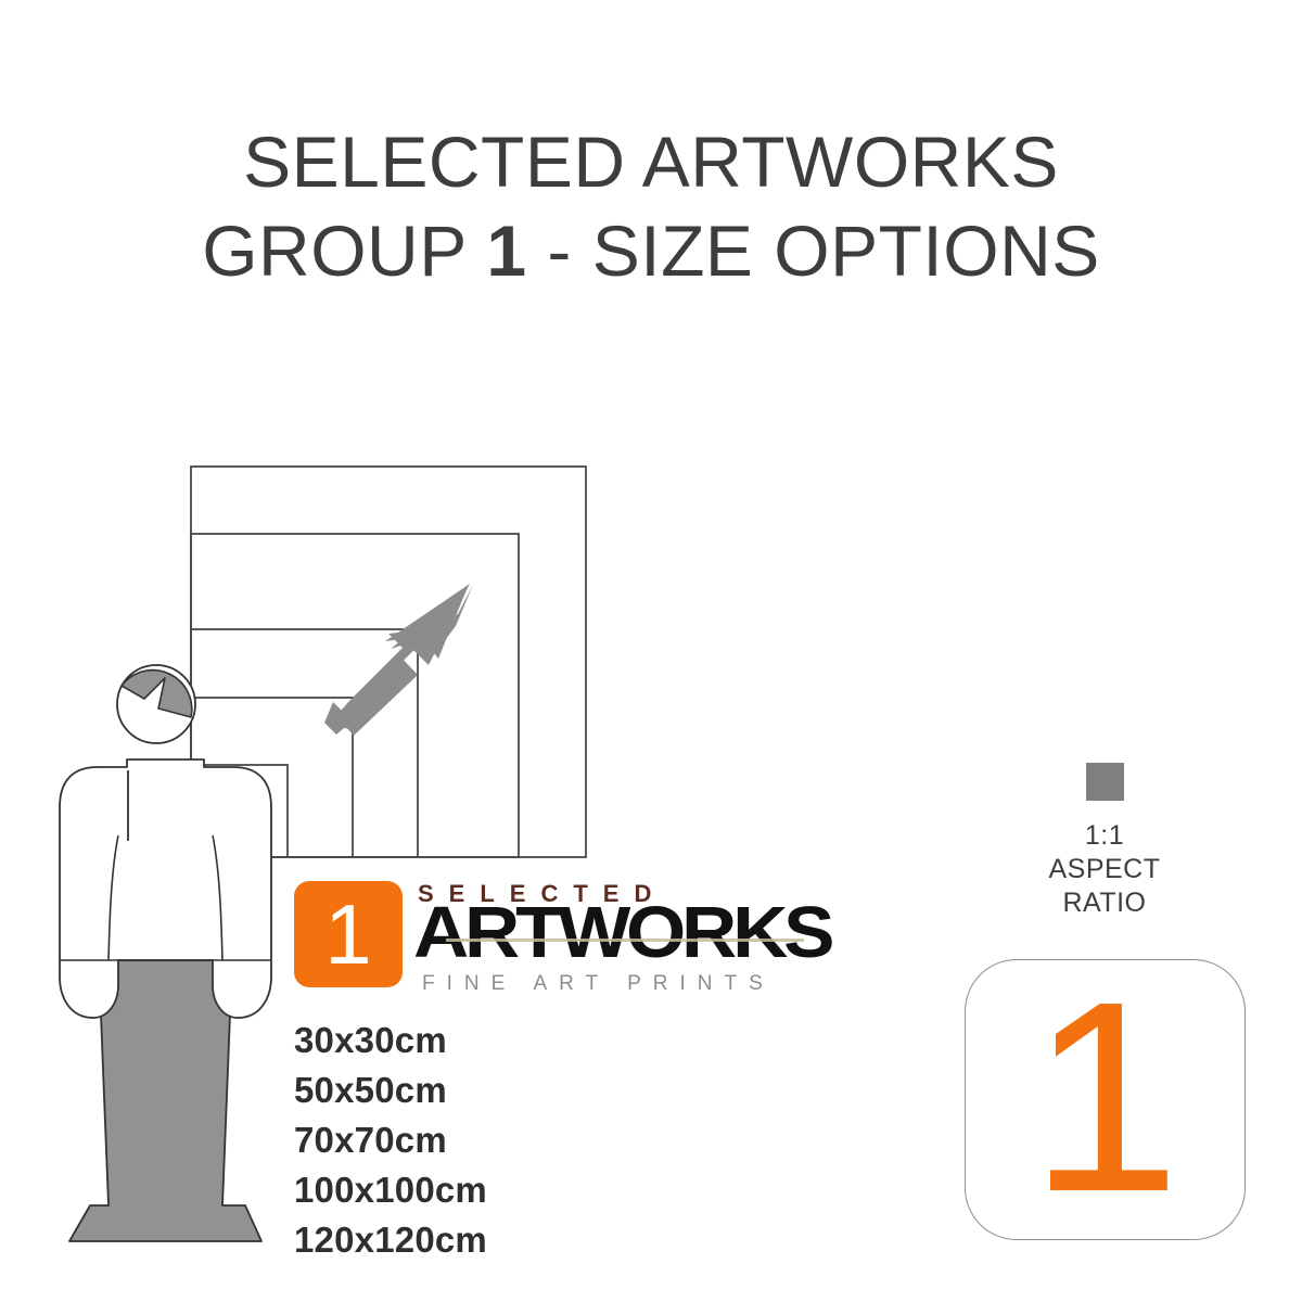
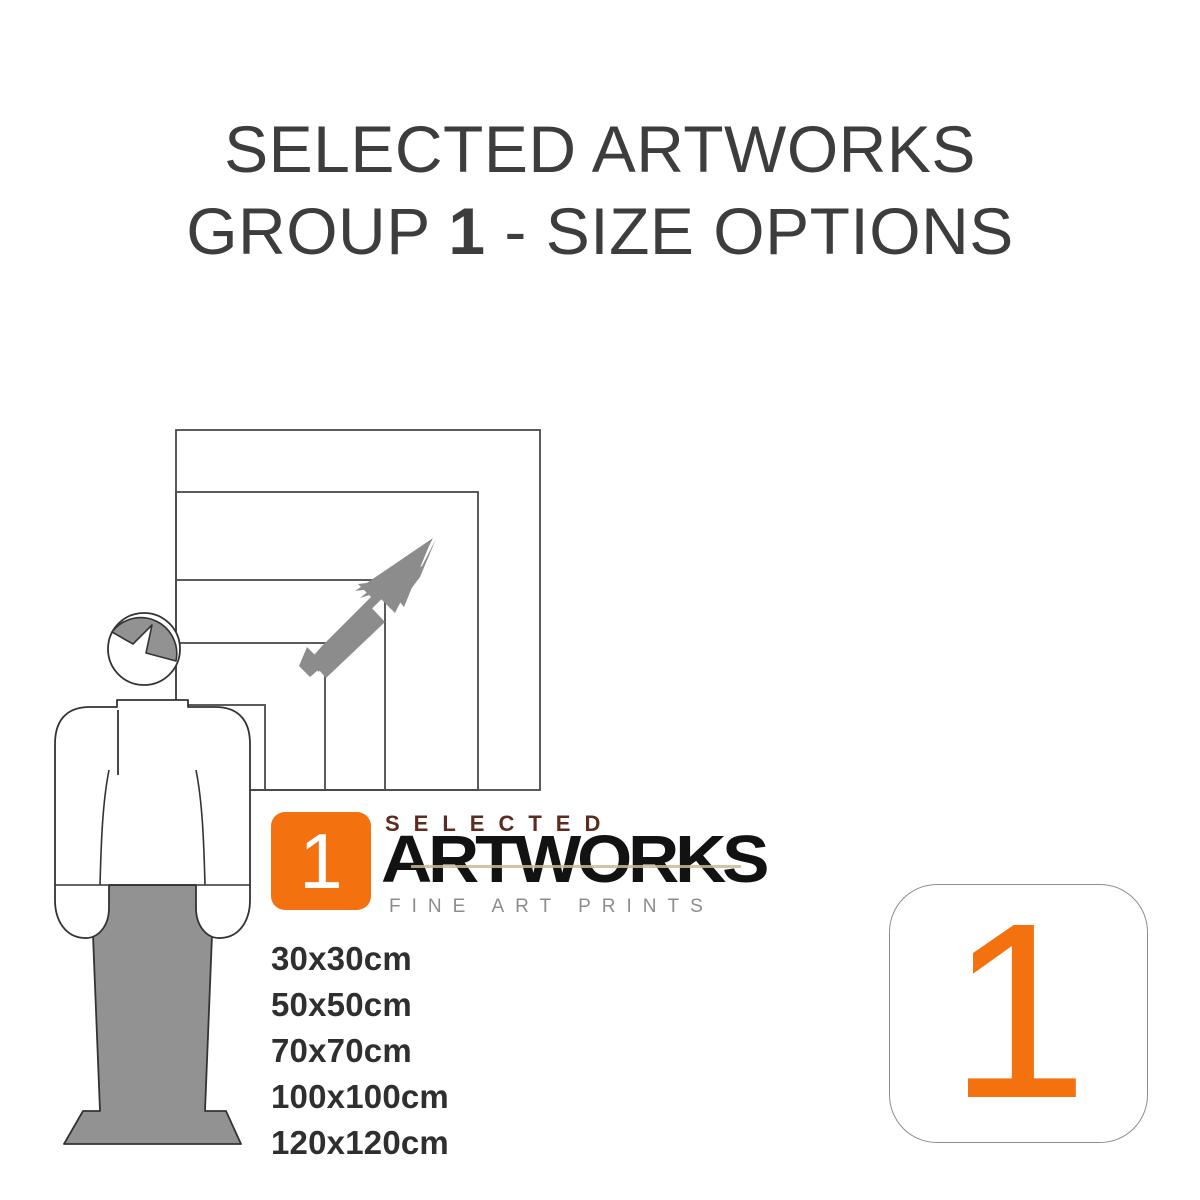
  SELECTED ARTWORKS
  GROUP 1 - SIZE OPTIONS
  1
  SELECTED
  ARTWORKS
  FINE ART PRINTS
  30x30cm
  50x50cm
  70x70cm
  100x100cm
  120x120cm
- 1:1
- ASPECT
- RATIO
  1
